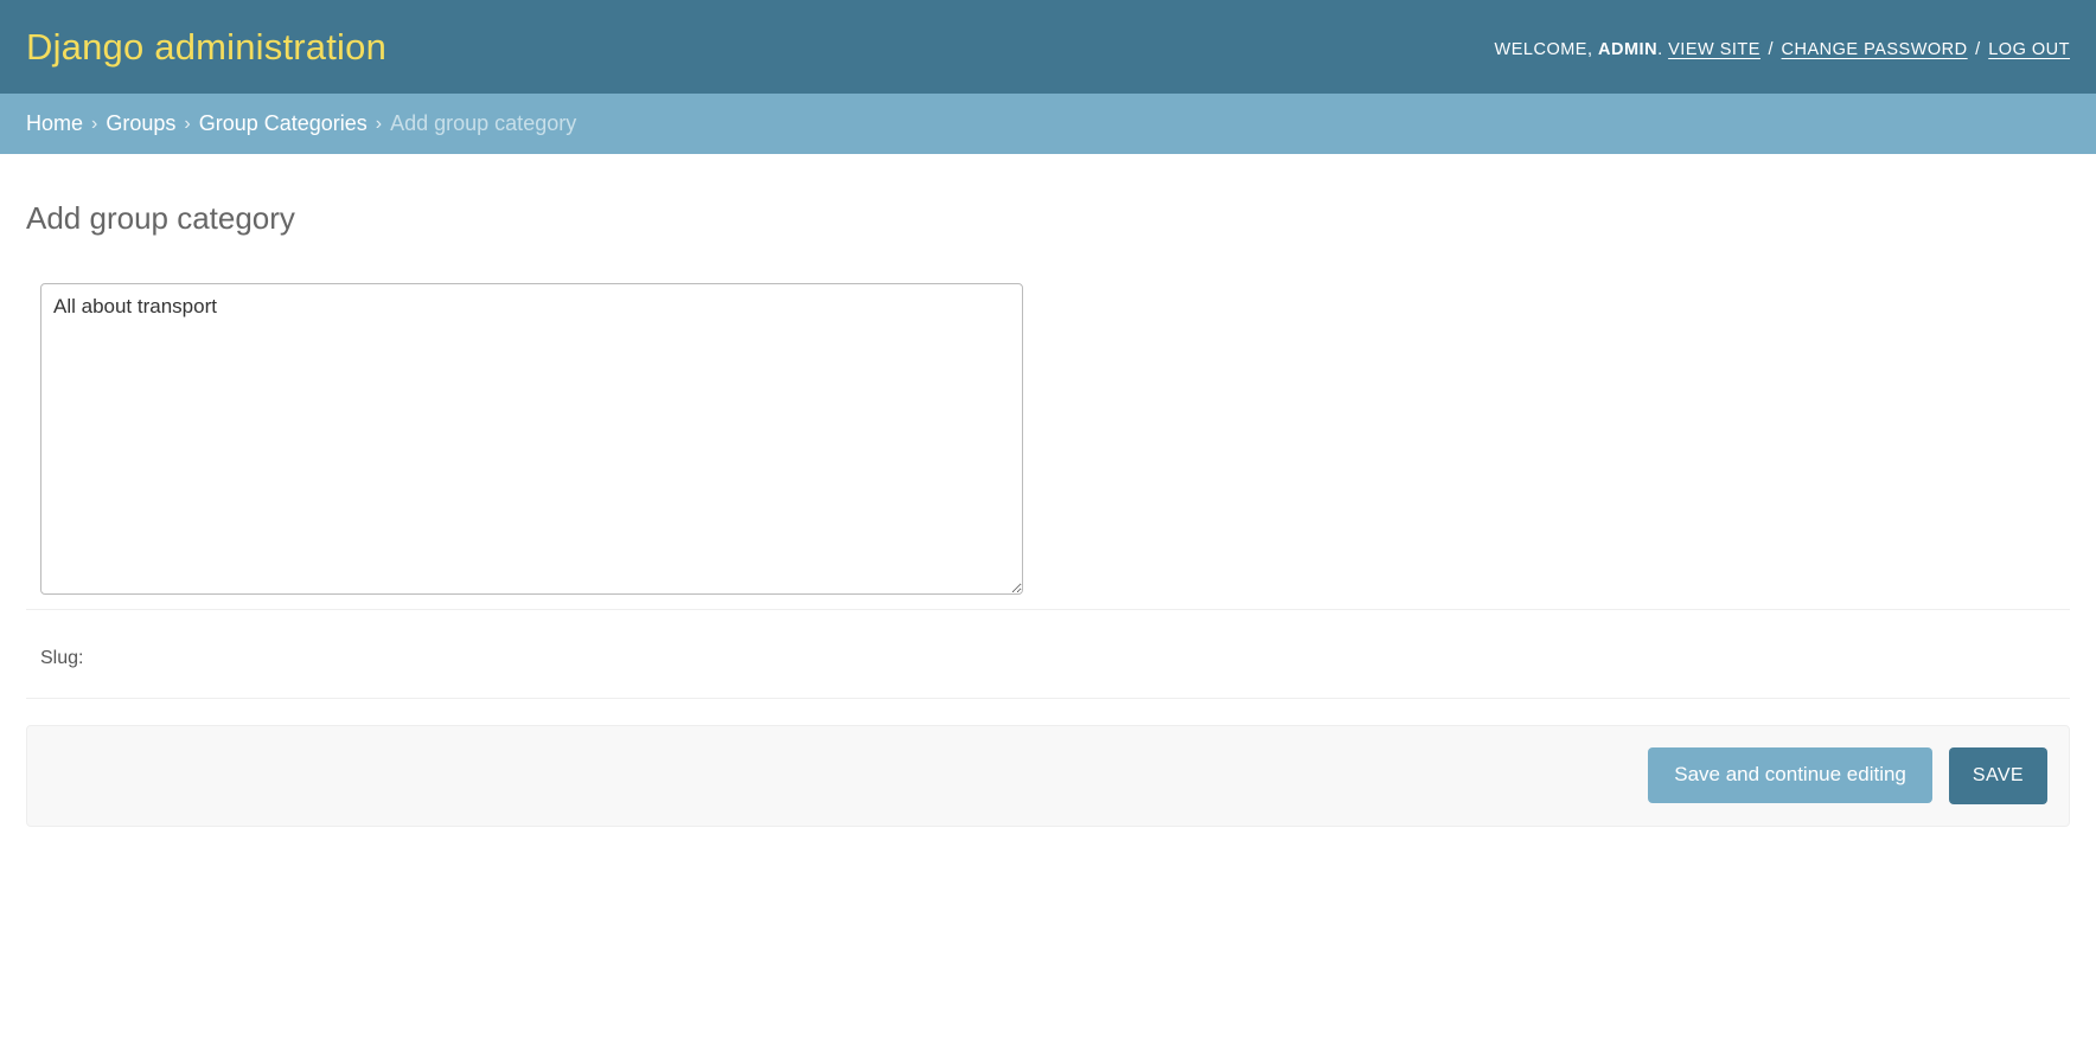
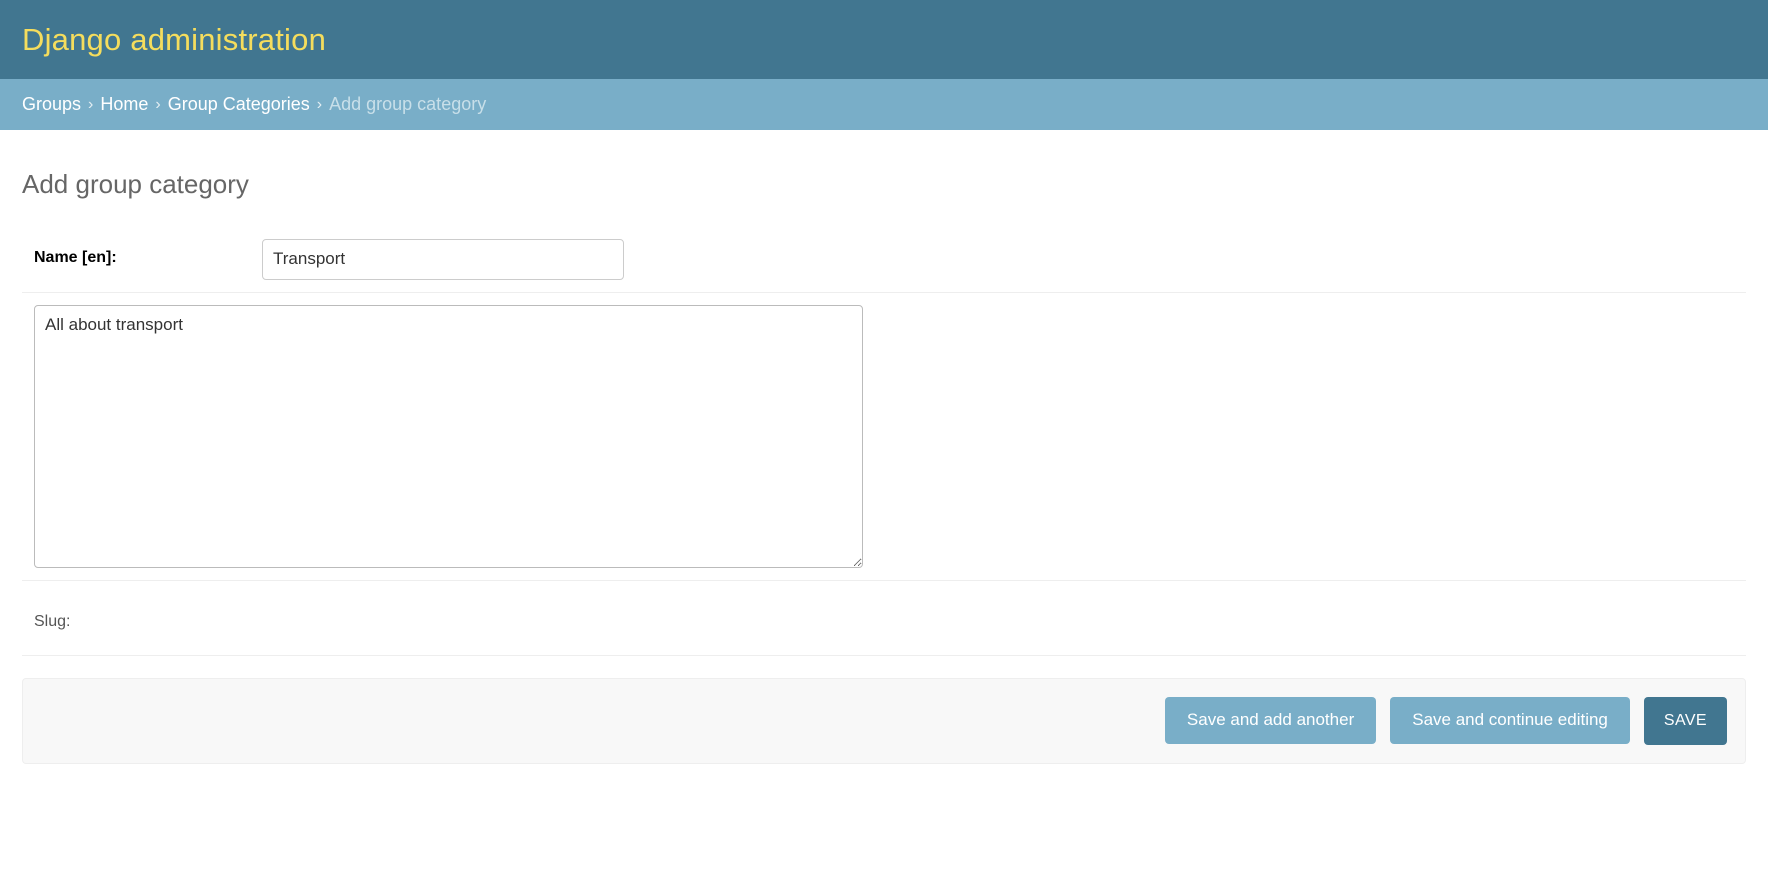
  Django administration
- WELCOME, ADMIN. VIEW SITE / CHANGE PASSWORD / LOG OUT
- Home
+ Groups
  ›
- Groups
+ Home
  ›
  Group Categories
  ›
  Add group category
  Add group category
+ Name [en]:
+ Transport
  All about transport
  Slug:
+ Save and add another
  Save and continue editing
  SAVE
